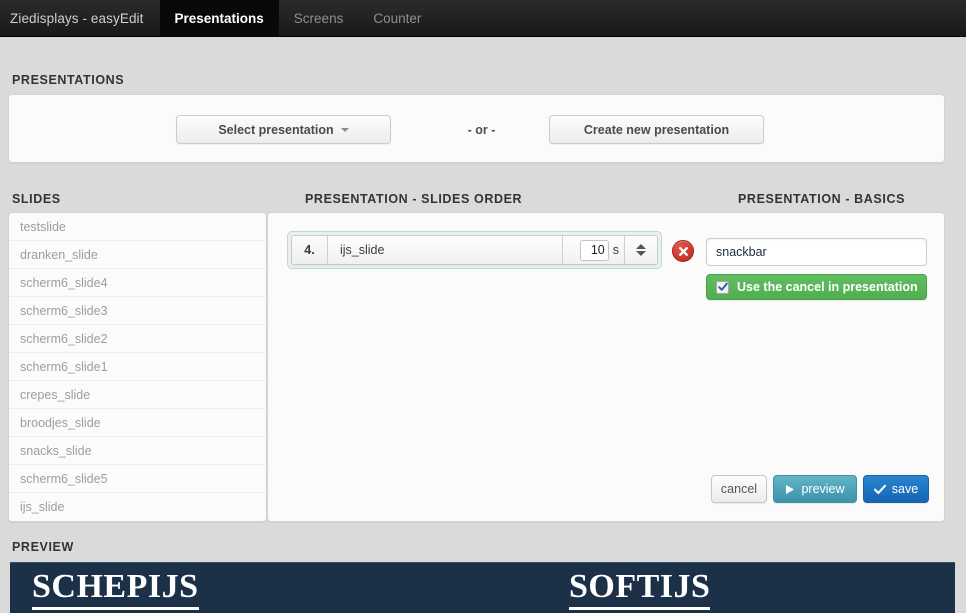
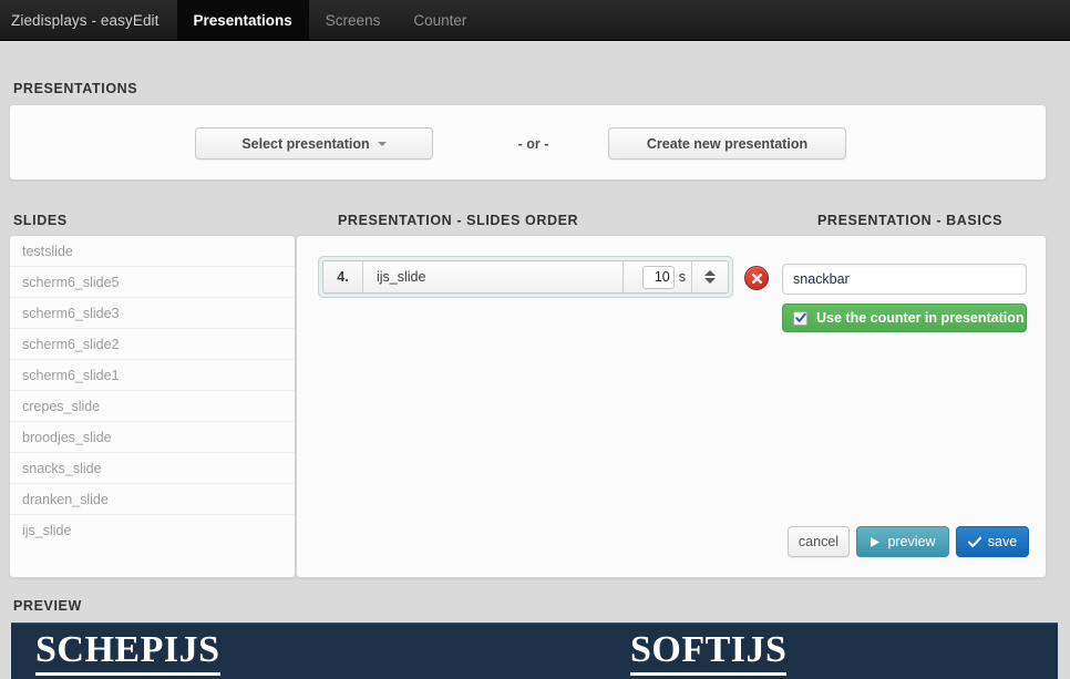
  Ziedisplays - easyEdit
  Presentations
  Screens
  Counter
  PRESENTATIONS
  Select presentation
  - or -
  Create new presentation
  SLIDES
  PRESENTATION - SLIDES ORDER
  PRESENTATION - BASICS
  testslide
- dranken_slide
+ scherm6_slide5
- scherm6_slide4
  scherm6_slide3
  scherm6_slide2
  scherm6_slide1
  crepes_slide
  broodjes_slide
  snacks_slide
- scherm6_slide5
+ dranken_slide
  ijs_slide
  4.
  ijs_slide
  10
  s
  snackbar
- Use the cancel in presentation
+ Use the counter in presentation
  cancel
  preview
  save
  PREVIEW
  SCHEPIJS
  SOFTIJS
